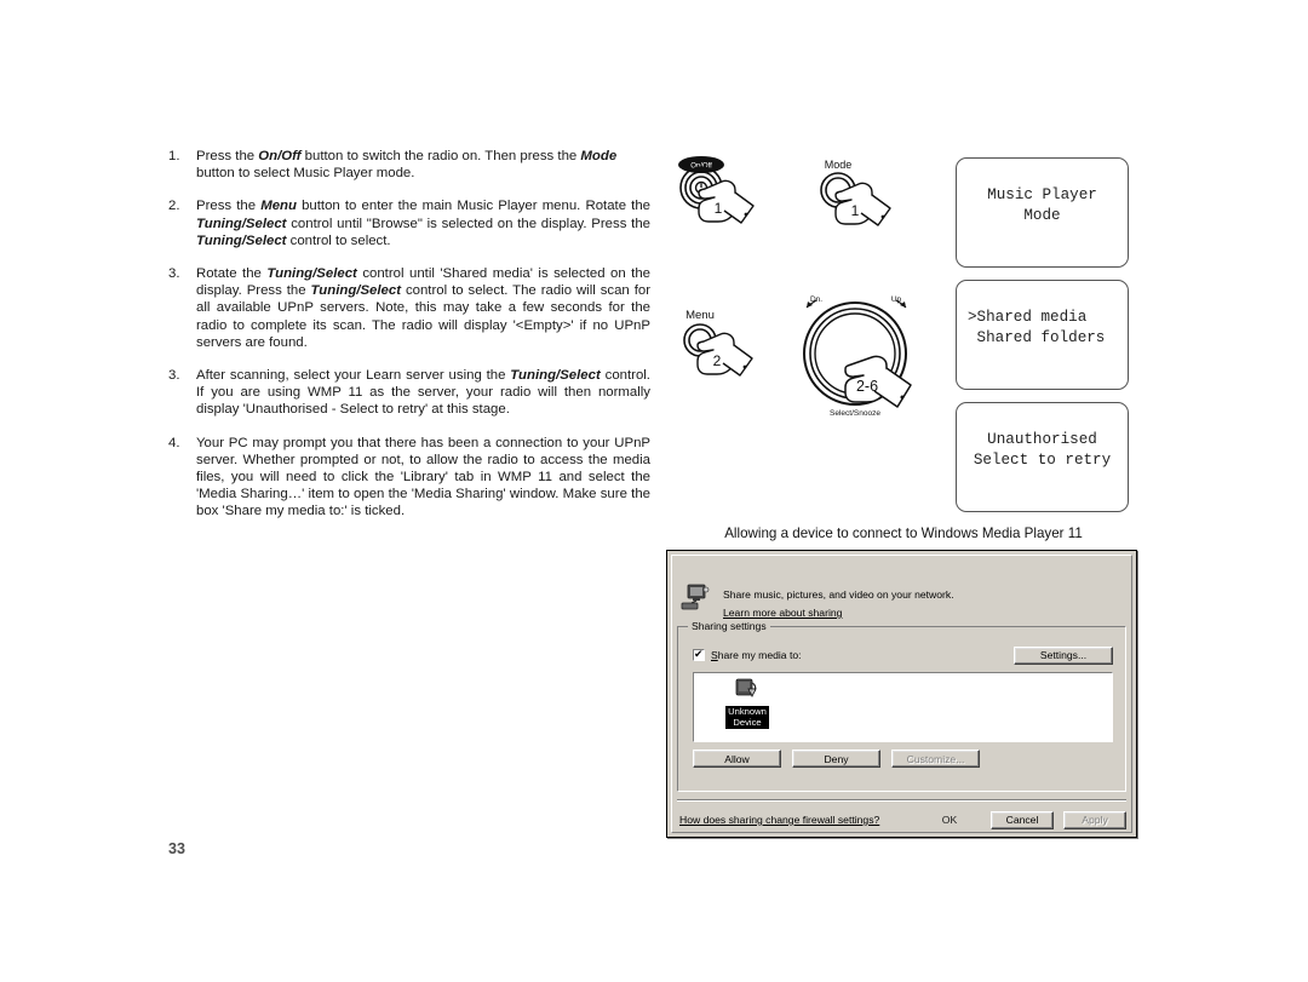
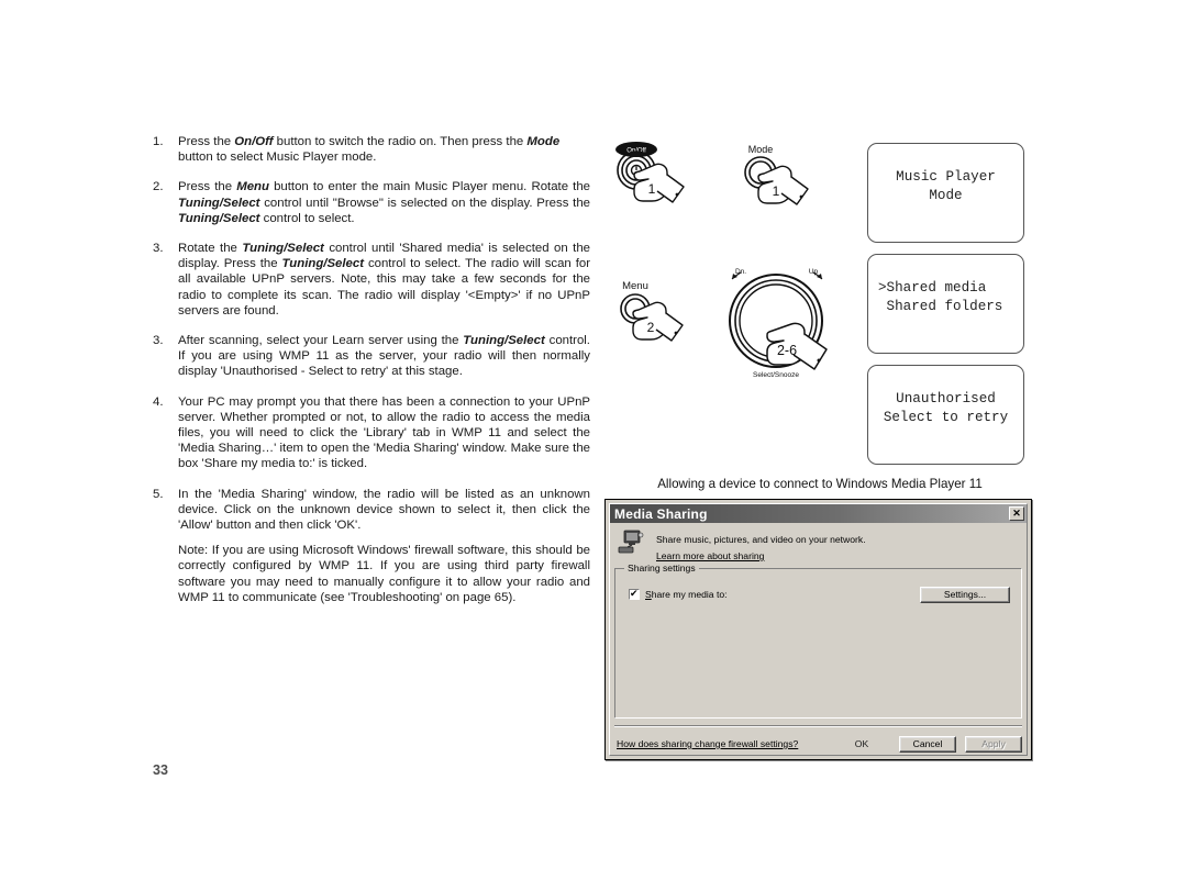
  1.
  Press the On/Off button to switch the radio on. Then press the Mode button to select Music Player mode.
  2.
  Press the Menu button to enter the main Music Player menu. Rotate the Tuning/Select control until "Browse" is selected on the display. Press the Tuning/Select control to select.
  3.
  Rotate the Tuning/Select control until 'Shared media' is selected on the display. Press the Tuning/Select control to select. The radio will scan for all available UPnP servers. Note, this may take a few seconds for the radio to complete its scan. The radio will display '<Empty>' if no UPnP servers are found.
  3.
  After scanning, select your Learn server using the Tuning/Select control. If you are using WMP 11 as the server, your radio will then normally display 'Unauthorised - Select to retry' at this stage.
  4.
  Your PC may prompt you that there has been a connection to your UPnP server. Whether prompted or not, to allow the radio to access the media files, you will need to click the 'Library' tab in WMP 11 and select the 'Media Sharing…' item to open the 'Media Sharing' window. Make sure the box 'Share my media to:' is ticked.
+ 5.
+ In the 'Media Sharing' window, the radio will be listed as an unknown device. Click on the unknown device shown to select it, then click the 'Allow' button and then click 'OK'.
+ Note: If you are using Microsoft Windows' firewall software, this should be correctly configured by WMP 11. If you are using third party firewall software you may need to manually configure it to allow your radio and WMP 11 to communicate (see 'Troubleshooting' on page 65).
  33
  1
  Mode
  1
  Menu
  2
  2-6
  Music Player
  Mode
  >Shared media
  Shared folders
  Unauthorised
  Select to retry
  Allowing a device to connect to Windows Media Player 11
+ Media Sharing
+ ✕
  Share music, pictures, and video on your network.
  Learn more about sharing
  Sharing settings
  Share my media to:
  Settings...
- Unknown
- Device
- Allow
- Deny
- Customize...
  How does sharing change firewall settings?
  OK
  Cancel
  Apply
